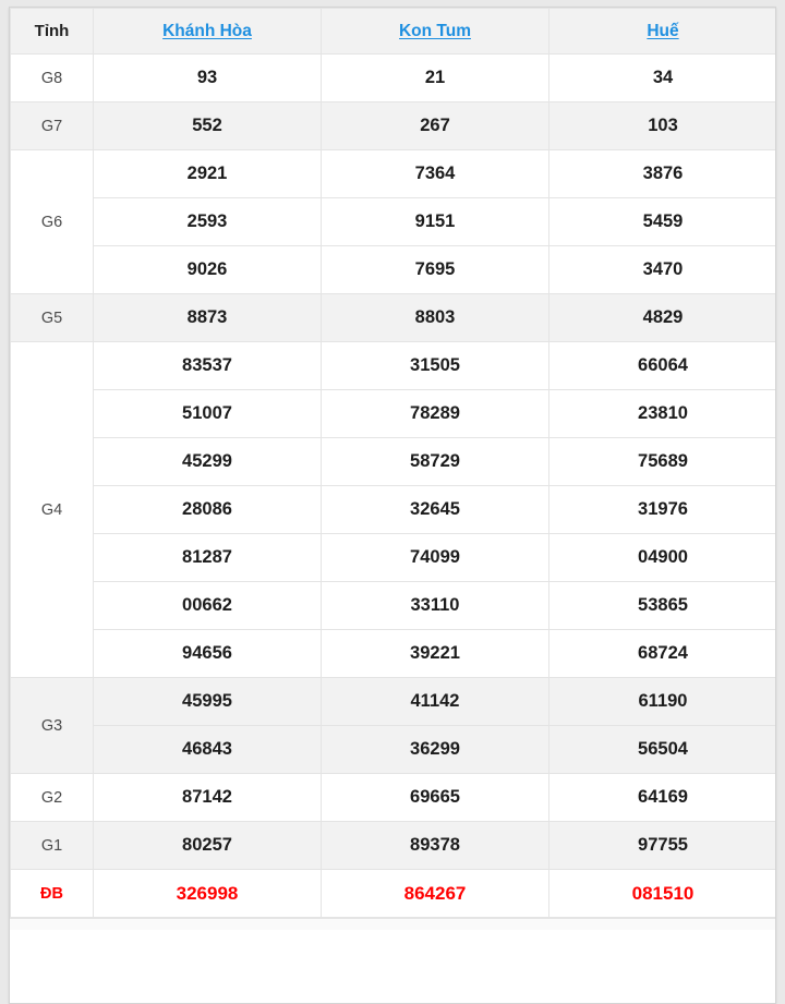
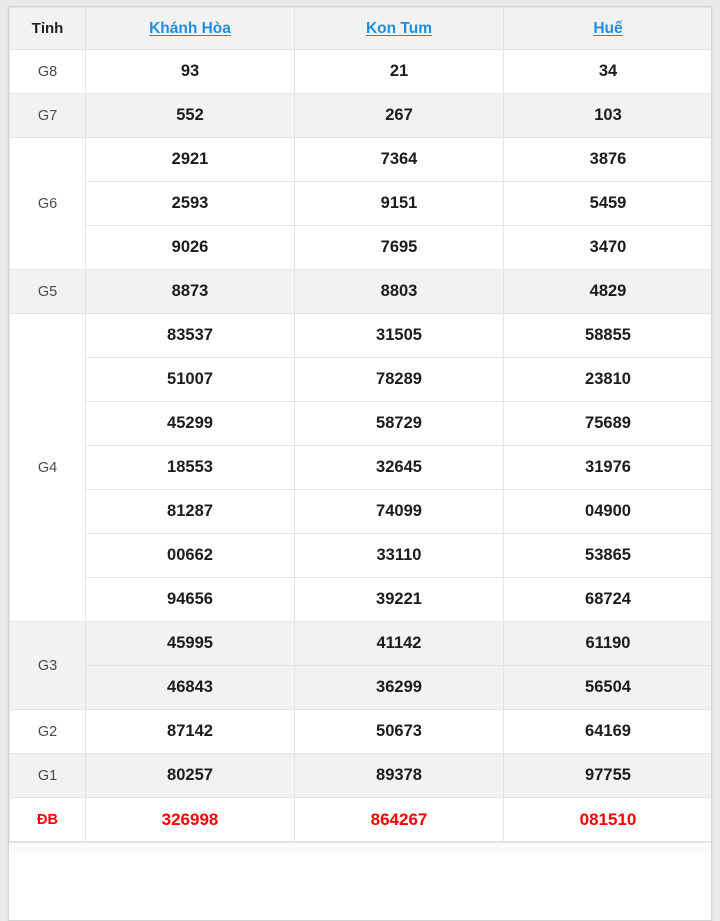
  Tỉnh	Khánh Hòa	Kon Tum	Huế
  G8	93	21	34
  G7	552	267	103
  G6	2921	7364	3876
  2593	9151	5459
  9026	7695	3470
  G5	8873	8803	4829
- G4	83537	31505	66064
+ G4	83537	31505	58855
  51007	78289	23810
  45299	58729	75689
- 28086	32645	31976
+ 18553	32645	31976
  81287	74099	04900
  00662	33110	53865
  94656	39221	68724
  G3	45995	41142	61190
  46843	36299	56504
- G2	87142	69665	64169
+ G2	87142	50673	64169
  G1	80257	89378	97755
  ĐB	326998	864267	081510
